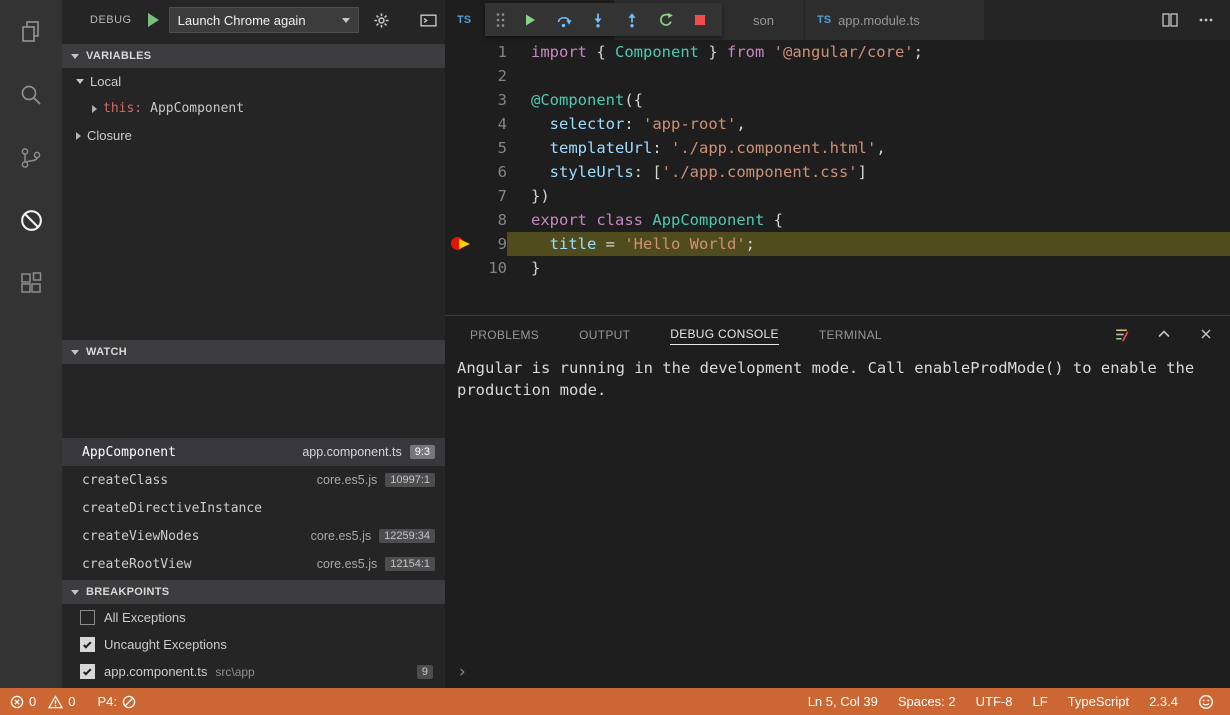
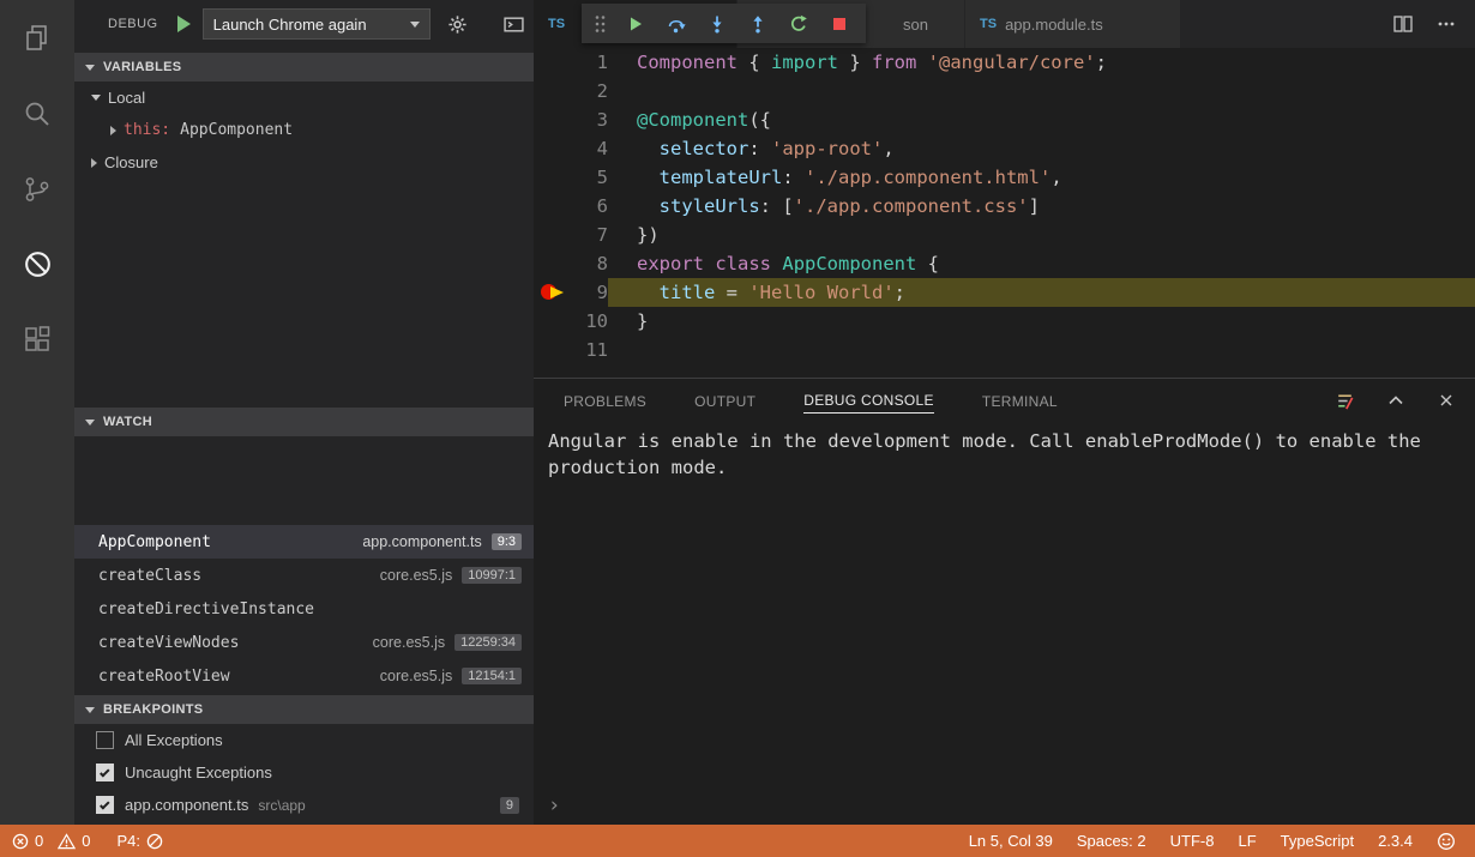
  DEBUG
  Launch Chrome again
  VARIABLES
  Local
  this:
  AppComponent
  Closure
  WATCH
  AppComponent
  app.component.ts
  9:3
  createClass
  core.es5.js
  10997:1
  createDirectiveInstance
  createViewNodes
  core.es5.js
  12259:34
  createRootView
  core.es5.js
  12154:1
  BREAKPOINTS
  All Exceptions
  Uncaught Exceptions
  app.component.ts
  src\app
  9
  TS
  son
  TS
  app.module.ts
  1
- import
+ Component
  {
- Component
+ import
  }
  from
  '@angular/core'
  ;
  2
  3
  @Component
  ({
  4
  selector
  :
  'app-root'
  ,
  5
  templateUrl
  :
  './app.component.html'
  ,
  6
  styleUrls
  : [
  './app.component.css'
  ]
  7
  })
  8
  export
  class
  AppComponent
  {
  9
  title
  =
  'Hello World'
  ;
  10
  }
+ 11
  PROBLEMS
  OUTPUT
  DEBUG CONSOLE
  TERMINAL
- Angular is running in the development mode. Call enableProdMode() to enable the production mode.
+ Angular is enable in the development mode. Call enableProdMode() to enable the production mode.
  ›
  0
  0
  P4:
  Ln 5, Col 39
  Spaces: 2
  UTF-8
  LF
  TypeScript
  2.3.4
